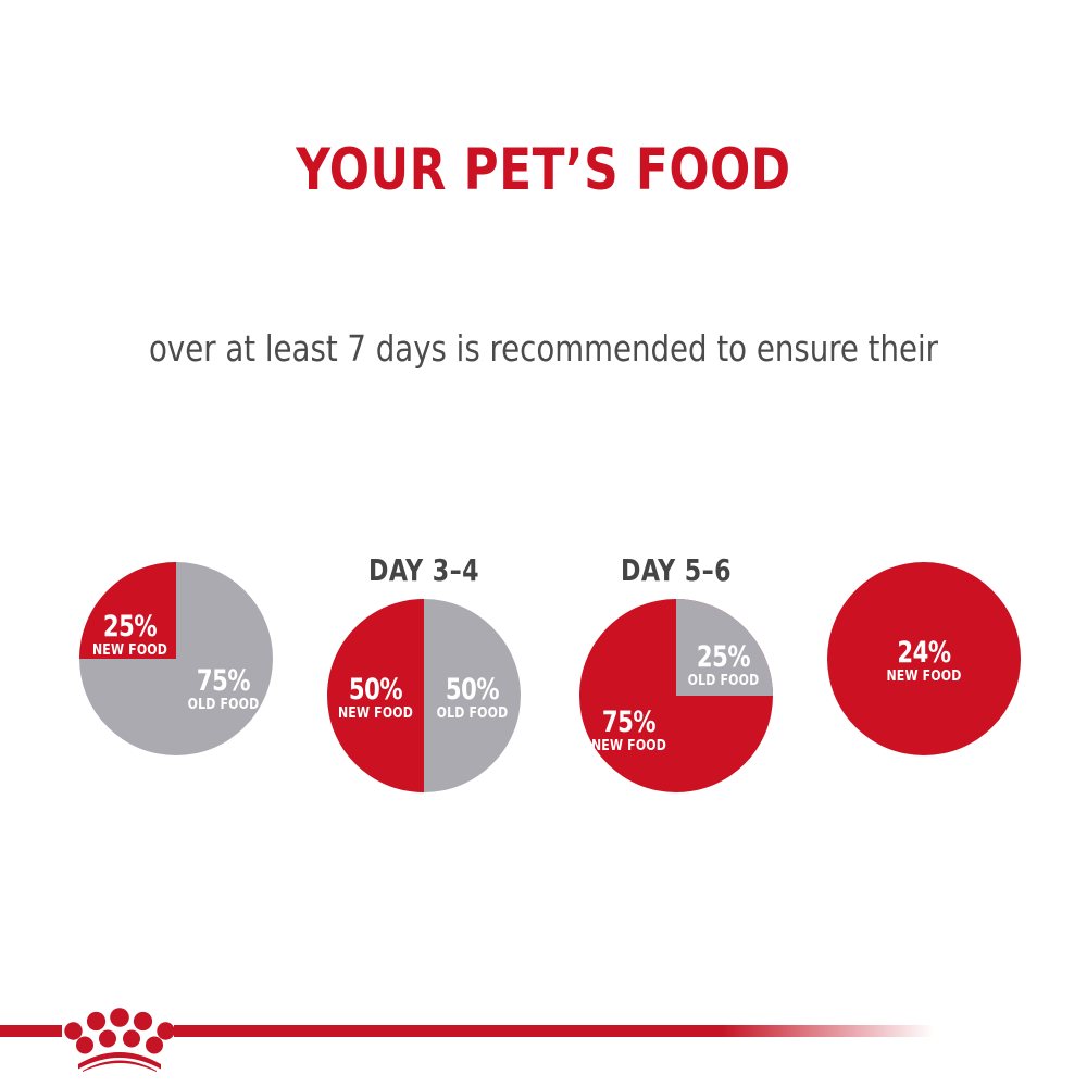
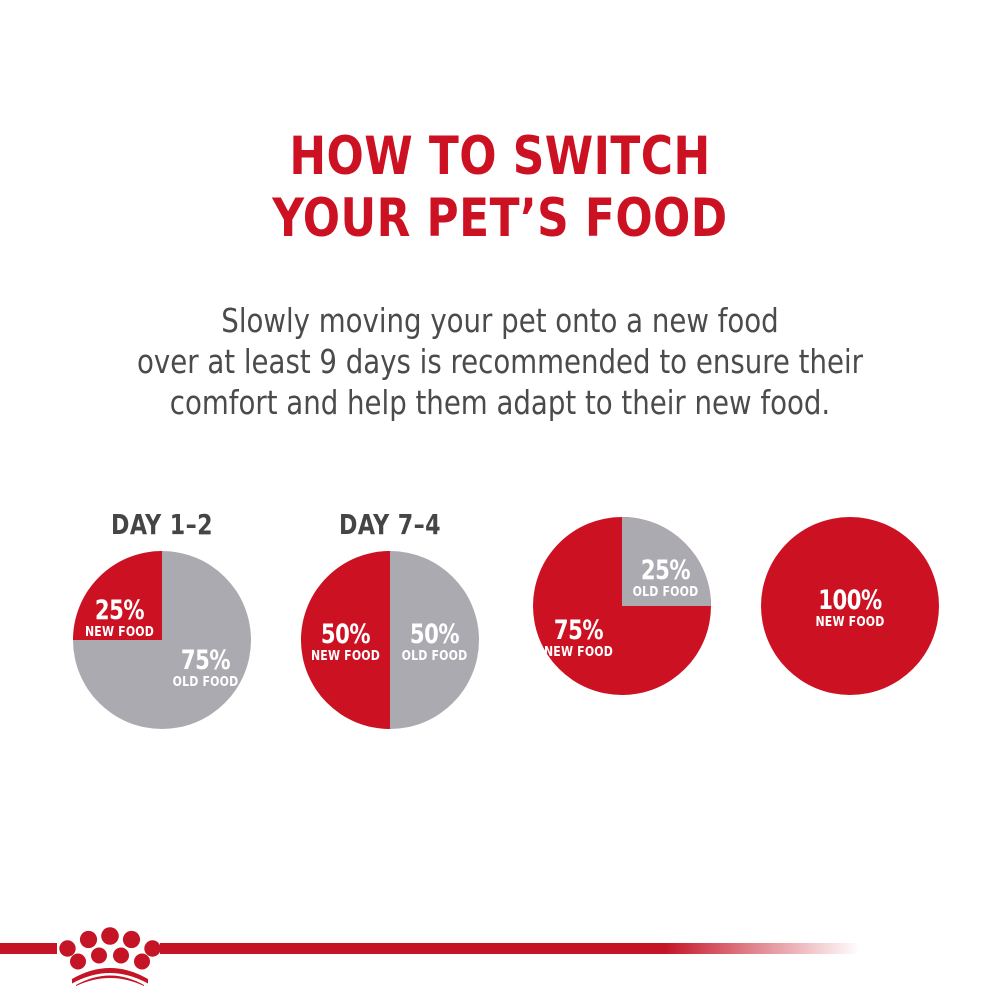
+ HOW TO SWITCH
  YOUR PET’S FOOD
+ Slowly moving your pet onto a new food
- over at least 7 days is recommended to ensure their
+ over at least 9 days is recommended to ensure their
+ comfort and help them adapt to their new food.
+ DAY 1–2
  25%
  NEW FOOD
  75%
  OLD FOOD
- DAY 3–4
+ DAY 7–4
  50%
  NEW FOOD
  50%
  OLD FOOD
- DAY 5–6
  25%
  OLD FOOD
  75%
  NEW FOOD
- 24%
+ 100%
  NEW FOOD
